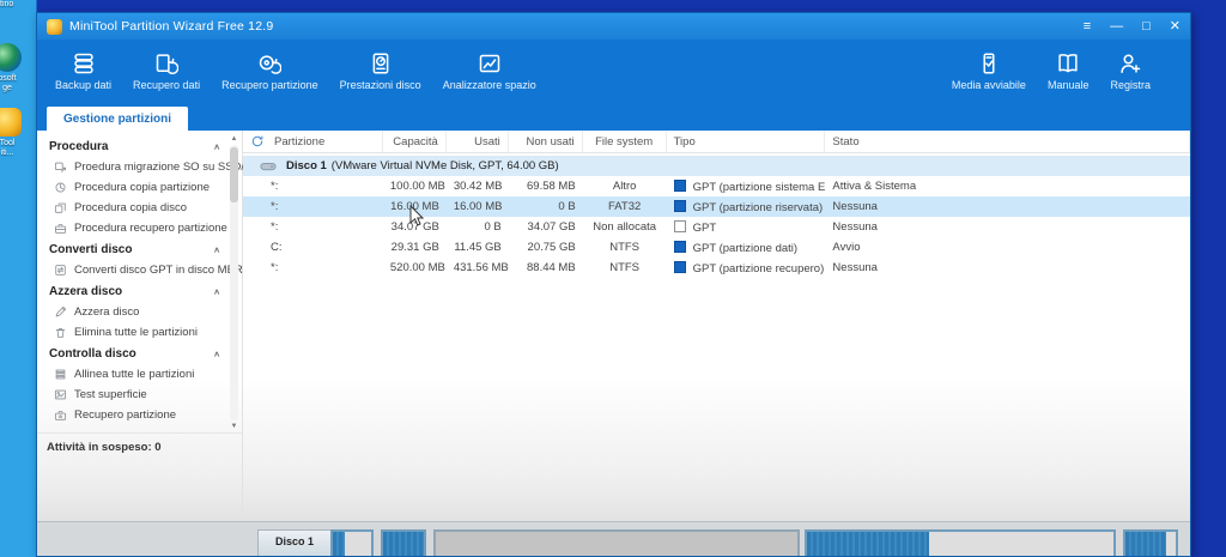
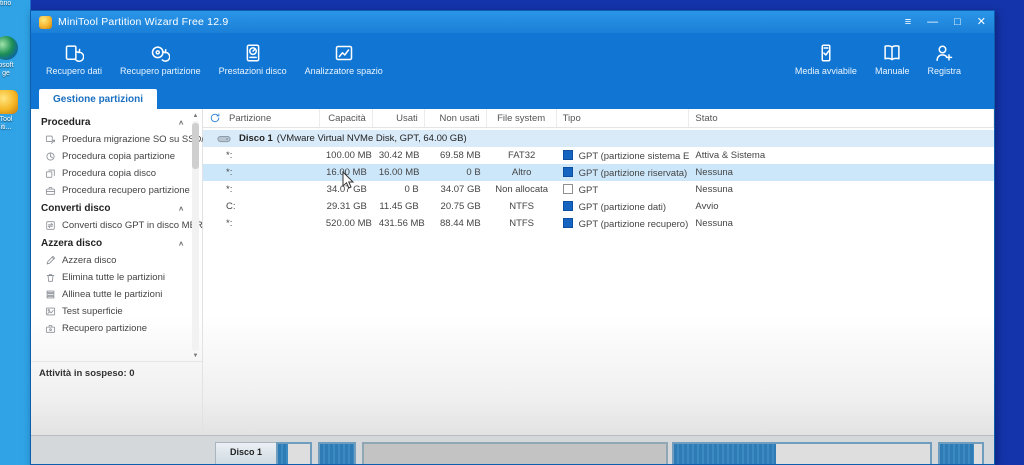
  MiniTool Partition Wizard Free 12.9
  ≡
  —
  □
  ✕
- Backup dati
  Recupero dati
  Recupero partizione
  Prestazioni disco
  Analizzatore spazio
  Media avviabile
  Manuale
  Registra
  Gestione partizioni
  Procedura
  Proedura migrazione SO su S
  Procedura copia partizione
  Procedura copia disco
  Procedura recupero partizione
  Converti disco
  Converti disco GPT in disco MR
  Azzera disco
  Azzera disco
  Elimina tutte le partizioni
- Controlla disco
  Allinea tutte le partizioni
  Test superficie
  Recupero partizione
  Attività in sospeso: 0
  Partizione
  Capacità
  Usati
  Non usati
  File system
  Tipo
  Stato
  Disco 1
  (VMware Virtual NVMe Disk, GPT, 64.00 GB)
  *:
  100.00 MB
  30.42 MB
  69.58 MB
- Altro
+ FAT32
  GPT (partizione sistema E
  Attiva & Sistema
  *:
  16.00 MB
  16.00 MB
  0 B
- FAT32
+ Altro
  GPT (partizione riservata)
  Nessuna
  *:
  34.07 GB
  0 B
  34.07 GB
  Non allocata
  GPT
  Nessuna
  C:
  29.31 GB
  11.45 GB
  20.75 GB
  NTFS
  GPT (partizione dati)
  Avvio
  *:
  520.00 MB
  431.56 MB
  88.44 MB
  NTFS
  GPT (partizione recupero)
  Nessuna
  Disco 1
